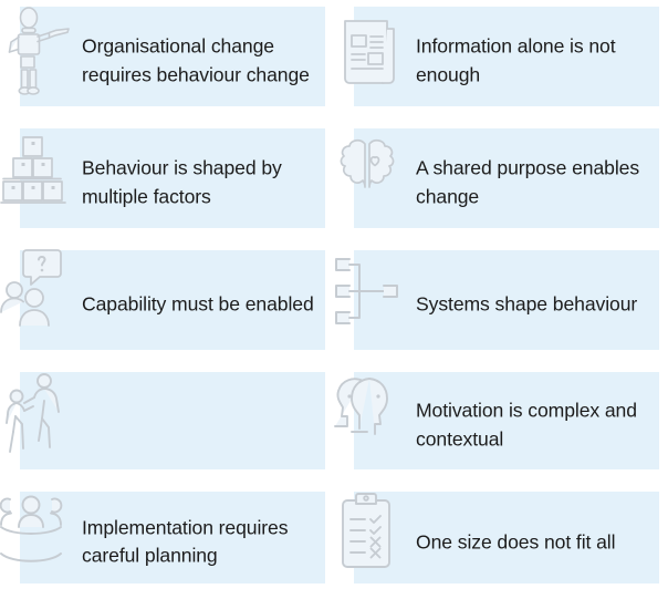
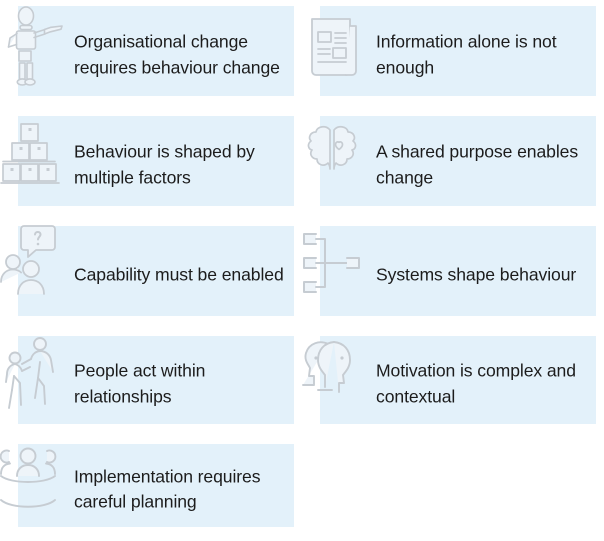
  Organisational change requires behaviour change
  Information alone is not enough
  Behaviour is shaped by multiple factors
  A shared purpose enables change
  Capability must be enabled
  Systems shape behaviour
+ People act within relationships
  Motivation is complex and contextual
  Implementation requires careful planning
- One size does not fit all
